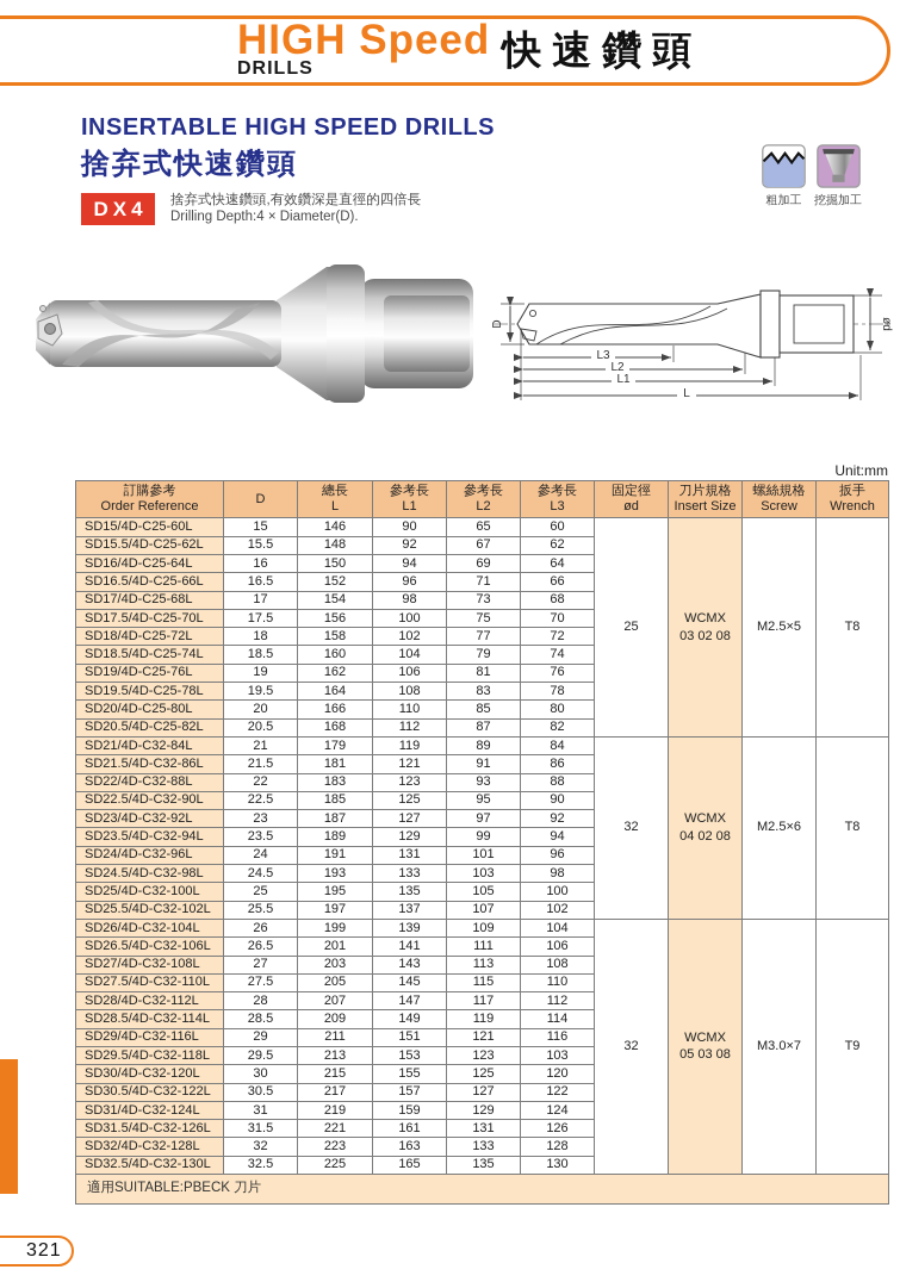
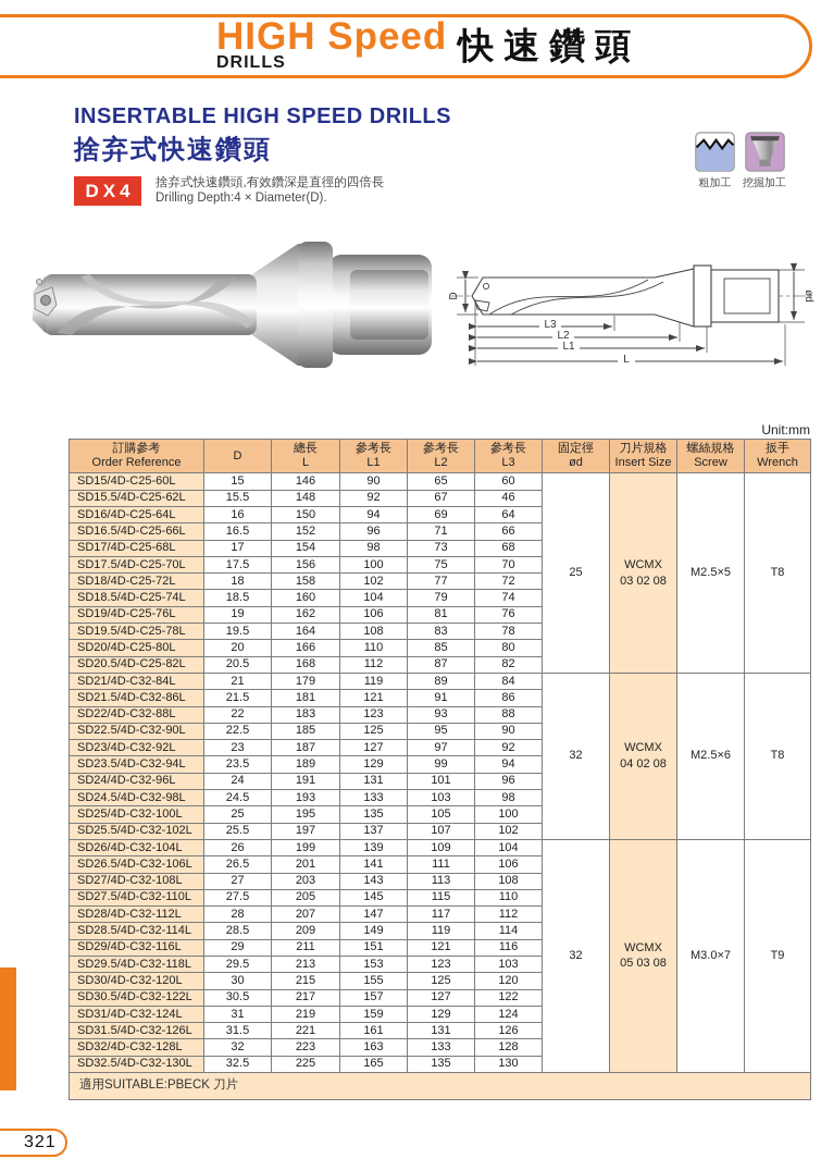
  HIGH Speed
  DRILLS
  快速鑽頭
  INSERTABLE HIGH SPEED DRILLS
  捨弃式快速鑽頭
  粗加工
  挖掘加工
  DX4
  捨弃式快速鑽頭,有效鑽深是直徑的四倍長
  Drilling Depth:4 × Diameter(D).
  L3
  L2
  L1
  L
  Unit:mm
  訂購參考Order Reference	D	總長L	參考長L1	參考長L2	參考長L3	固定徑ød	刀片規格Insert Size	螺絲規格Screw	扳手Wrench
  SD15/4D-C25-60L	15	146	90	65	60	25	WCMX03 02 08	M2.5×5	T8
- SD15.5/4D-C25-62L	15.5	148	92	67	62
+ SD15.5/4D-C25-62L	15.5	148	92	67	46
  SD16/4D-C25-64L	16	150	94	69	64
  SD16.5/4D-C25-66L	16.5	152	96	71	66
  SD17/4D-C25-68L	17	154	98	73	68
  SD17.5/4D-C25-70L	17.5	156	100	75	70
  SD18/4D-C25-72L	18	158	102	77	72
  SD18.5/4D-C25-74L	18.5	160	104	79	74
  SD19/4D-C25-76L	19	162	106	81	76
  SD19.5/4D-C25-78L	19.5	164	108	83	78
  SD20/4D-C25-80L	20	166	110	85	80
  SD20.5/4D-C25-82L	20.5	168	112	87	82
  SD21/4D-C32-84L	21	179	119	89	84	32	WCMX04 02 08	M2.5×6	T8
  SD21.5/4D-C32-86L	21.5	181	121	91	86
  SD22/4D-C32-88L	22	183	123	93	88
  SD22.5/4D-C32-90L	22.5	185	125	95	90
  SD23/4D-C32-92L	23	187	127	97	92
  SD23.5/4D-C32-94L	23.5	189	129	99	94
  SD24/4D-C32-96L	24	191	131	101	96
  SD24.5/4D-C32-98L	24.5	193	133	103	98
  SD25/4D-C32-100L	25	195	135	105	100
  SD25.5/4D-C32-102L	25.5	197	137	107	102
  SD26/4D-C32-104L	26	199	139	109	104	32	WCMX05 03 08	M3.0×7	T9
  SD26.5/4D-C32-106L	26.5	201	141	111	106
  SD27/4D-C32-108L	27	203	143	113	108
  SD27.5/4D-C32-110L	27.5	205	145	115	110
  SD28/4D-C32-112L	28	207	147	117	112
  SD28.5/4D-C32-114L	28.5	209	149	119	114
  SD29/4D-C32-116L	29	211	151	121	116
  SD29.5/4D-C32-118L	29.5	213	153	123	103
  SD30/4D-C32-120L	30	215	155	125	120
  SD30.5/4D-C32-122L	30.5	217	157	127	122
  SD31/4D-C32-124L	31	219	159	129	124
  SD31.5/4D-C32-126L	31.5	221	161	131	126
  SD32/4D-C32-128L	32	223	163	133	128
  SD32.5/4D-C32-130L	32.5	225	165	135	130
  適用SUITABLE:PBECK 刀片
  321
